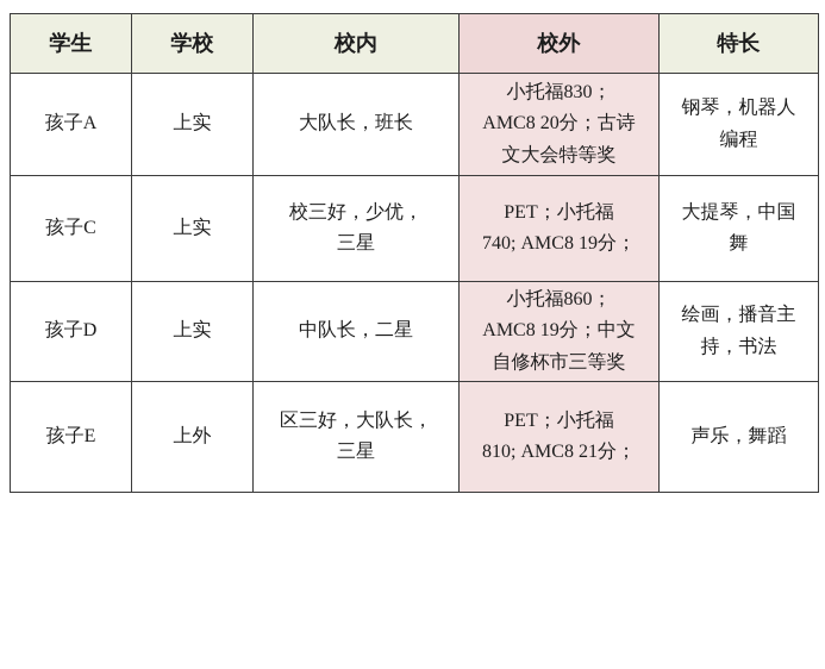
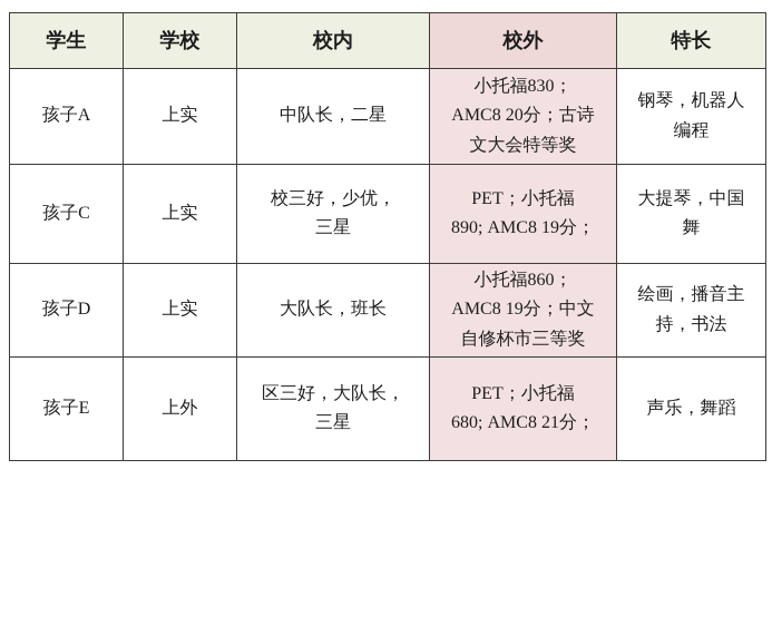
  学生	学校	校内	校外	特长
- 孩子A	上实	大队长，班长	小托福830； AMC8 20分；古诗 文大会特等奖	钢琴，机器人 编程
+ 孩子A	上实	中队长，二星	小托福830； AMC8 20分；古诗 文大会特等奖	钢琴，机器人 编程
- 孩子C	上实	校三好，少优， 三星	PET；小托福 740; AMC8 19分；	大提琴，中国 舞
+ 孩子C	上实	校三好，少优， 三星	PET；小托福 890; AMC8 19分；	大提琴，中国 舞
- 孩子D	上实	中队长，二星	小托福860； AMC8 19分；中文 自修杯市三等奖	绘画，播音主 持，书法
+ 孩子D	上实	大队长，班长	小托福860； AMC8 19分；中文 自修杯市三等奖	绘画，播音主 持，书法
- 孩子E	上外	区三好，大队长， 三星	PET；小托福 810; AMC8 21分；	声乐，舞蹈
+ 孩子E	上外	区三好，大队长， 三星	PET；小托福 680; AMC8 21分；	声乐，舞蹈
